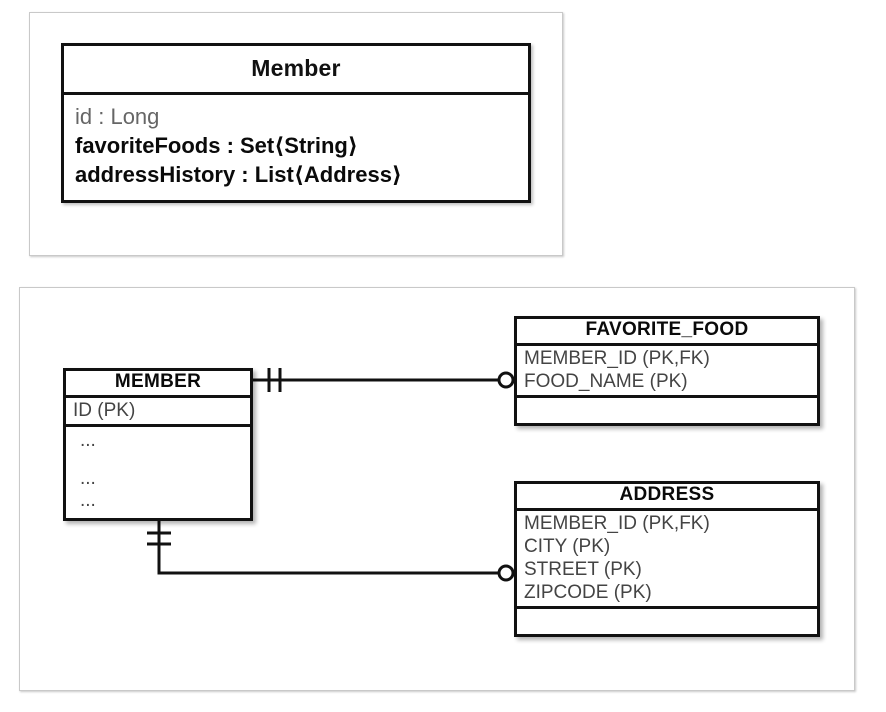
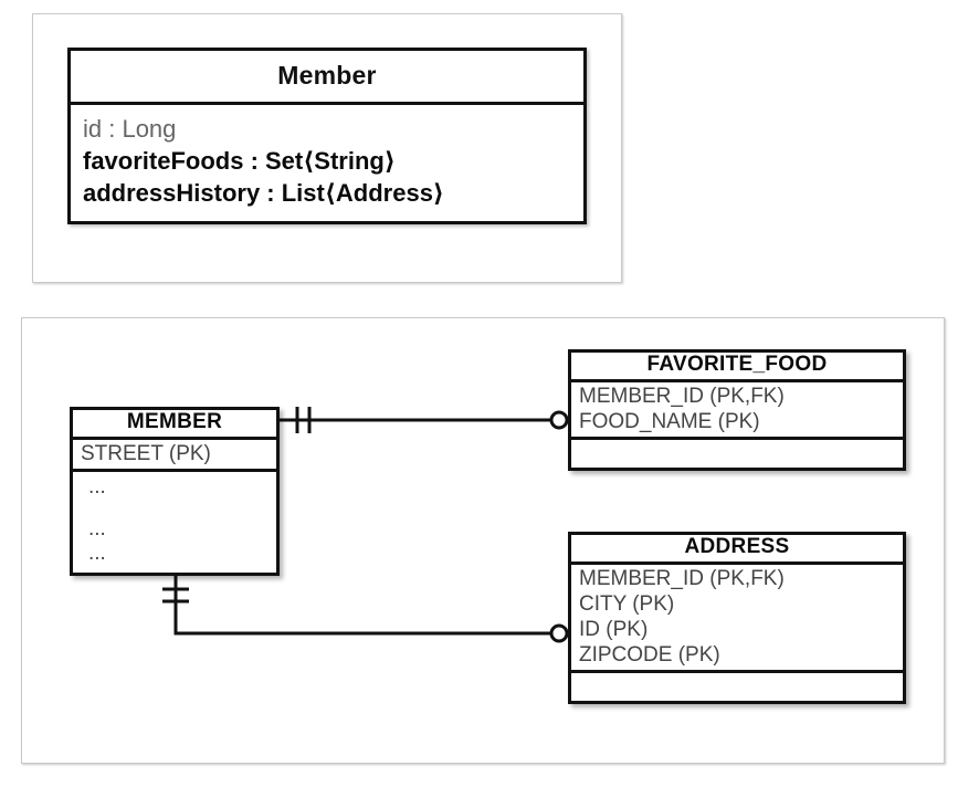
  Member
  id : Long
  favoriteFoods : Set⟨String⟩
  addressHistory : List⟨Address⟩
  MEMBER
- ID (PK)
+ STREET (PK)
  ...
  ...
  ...
  FAVORITE_FOOD
  MEMBER_ID (PK,FK)
  FOOD_NAME (PK)
  ADDRESS
  MEMBER_ID (PK,FK)
  CITY (PK)
- STREET (PK)
+ ID (PK)
  ZIPCODE (PK)
